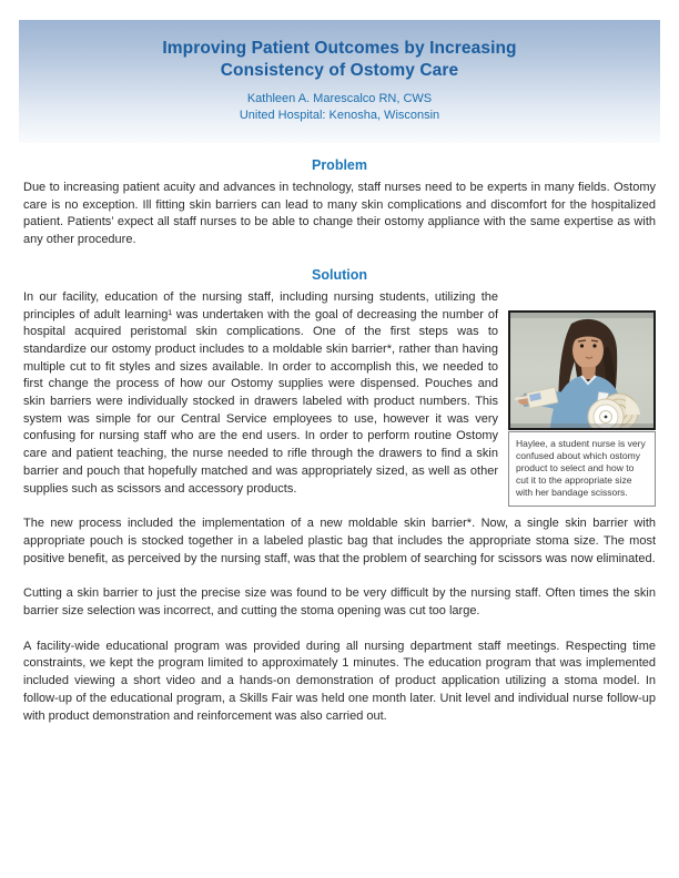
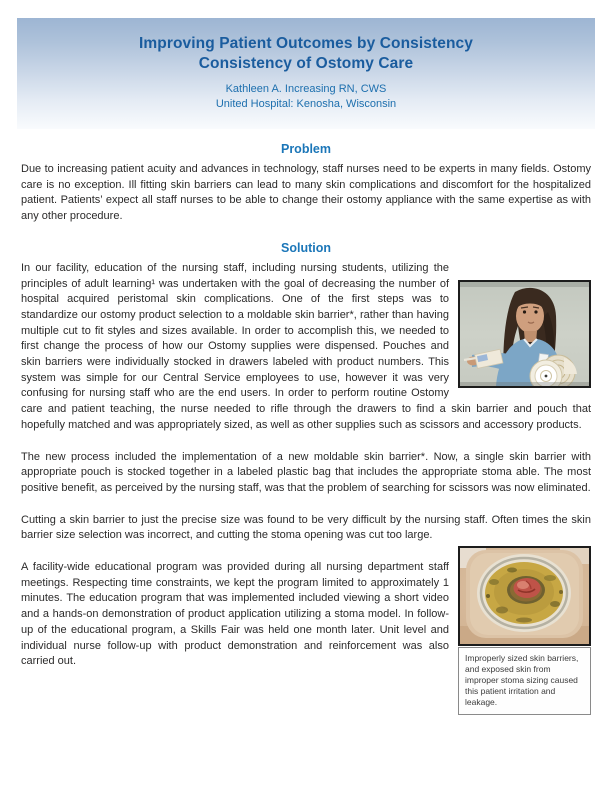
- Improving Patient Outcomes by Increasing
+ Improving Patient Outcomes by Consistency
  Consistency of Ostomy Care
- Kathleen A. Marescalco RN, CWS
+ Kathleen A. Increasing RN, CWS
  United Hospital: Kenosha, Wisconsin
  Problem
  Due to increasing patient acuity and advances in technology, staff nurses need to be experts in many fields. Ostomy care is no exception. Ill fitting skin barriers can lead to many skin complications and discomfort for the hospitalized patient. Patients’ expect all staff nurses to be able to change their ostomy appliance with the same expertise as with any other procedure.
  Solution
- Haylee, a student nurse is very confused about which ostomy product to select and how to cut it to the appropriate size with her bandage scissors.
- In our facility, education of the nursing staff, including nursing students, utilizing the principles of adult learning¹ was undertaken with the goal of decreasing the number of hospital acquired peristomal skin complications. One of the first steps was to standardize our ostomy product includes to a moldable skin barrier*, rather than having multiple cut to fit styles and sizes available. In order to accomplish this, we needed to first change the process of how our Ostomy supplies were dispensed. Pouches and skin barriers were individually stocked in drawers labeled with product numbers. This system was simple for our Central Service employees to use, however it was very confusing for nursing staff who are the end users. In order to perform routine Ostomy care and patient teaching, the nurse needed to rifle through the drawers to find a skin barrier and pouch that hopefully matched and was appropriately sized, as well as other supplies such as scissors and accessory products.
+ In our facility, education of the nursing staff, including nursing students, utilizing the principles of adult learning¹ was undertaken with the goal of decreasing the number of hospital acquired peristomal skin complications. One of the first steps was to standardize our ostomy product selection to a moldable skin barrier*, rather than having multiple cut to fit styles and sizes available. In order to accomplish this, we needed to first change the process of how our Ostomy supplies were dispensed. Pouches and skin barriers were individually stocked in drawers labeled with product numbers. This system was simple for our Central Service employees to use, however it was very confusing for nursing staff who are the end users. In order to perform routine Ostomy care and patient teaching, the nurse needed to rifle through the drawers to find a skin barrier and pouch that hopefully matched and was appropriately sized, as well as other supplies such as scissors and accessory products.
- The new process included the implementation of a new moldable skin barrier*. Now, a single skin barrier with appropriate pouch is stocked together in a labeled plastic bag that includes the appropriate stoma size. The most positive benefit, as perceived by the nursing staff, was that the problem of searching for scissors was now eliminated.
+ The new process included the implementation of a new moldable skin barrier*. Now, a single skin barrier with appropriate pouch is stocked together in a labeled plastic bag that includes the appropriate stoma able. The most positive benefit, as perceived by the nursing staff, was that the problem of searching for scissors was now eliminated.
  Cutting a skin barrier to just the precise size was found to be very difficult by the nursing staff. Often times the skin barrier size selection was incorrect, and cutting the stoma opening was cut too large.
+ Improperly sized skin barriers, and exposed skin from improper stoma sizing caused this patient irritation and leakage.
  A facility-wide educational program was provided during all nursing department staff meetings. Respecting time constraints, we kept the program limited to approximately 1 minutes. The education program that was implemented included viewing a short video and a hands-on demonstration of product application utilizing a stoma model. In follow-up of the educational program, a Skills Fair was held one month later. Unit level and individual nurse follow-up with product demonstration and reinforcement was also carried out.
